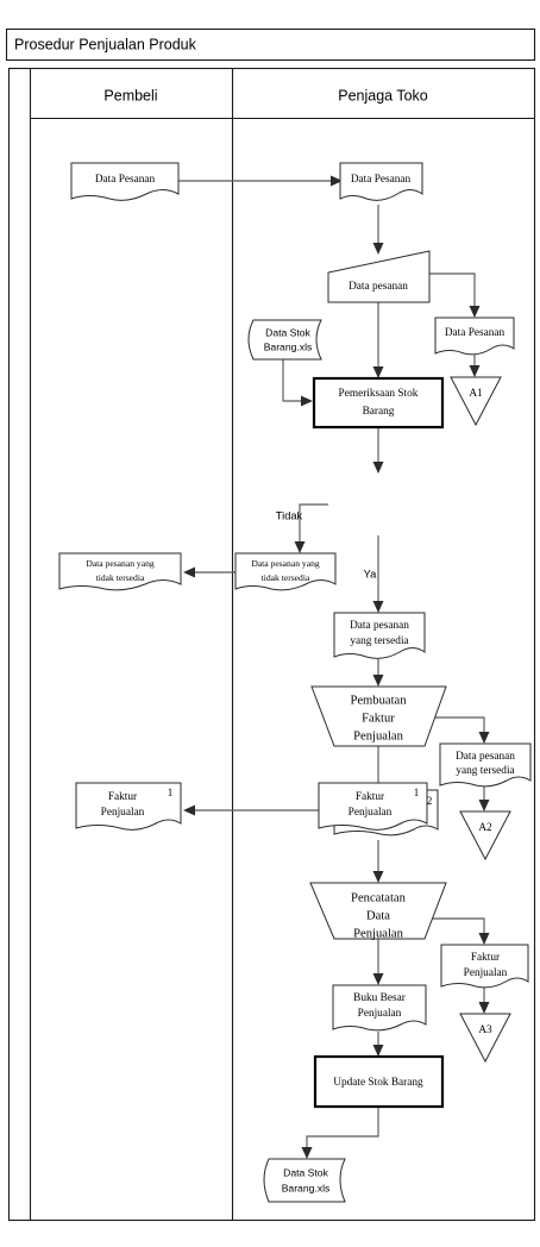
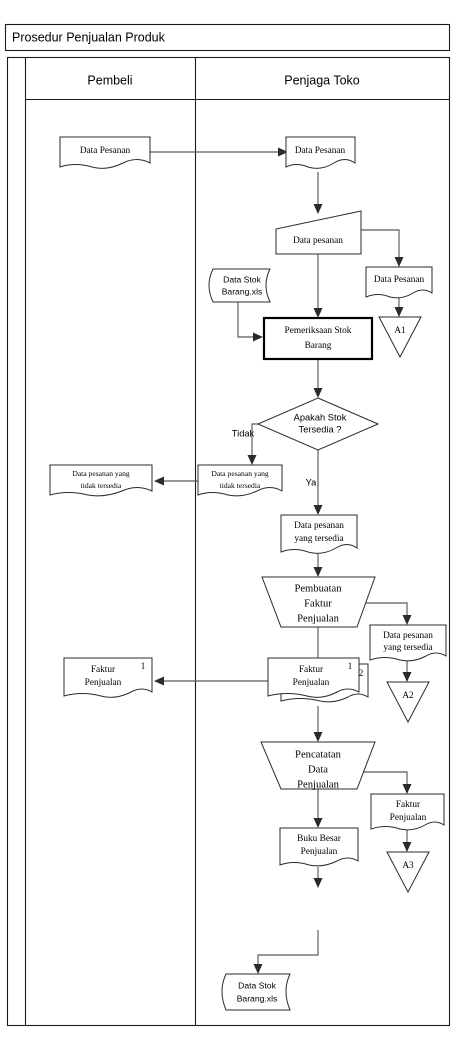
  Prosedur Penjualan Produk
  Pembeli
  Penjaga Toko
  Data Pesanan
  Data Pesanan
  Data pesanan
  Data Pesanan
  A1
  Data Stok
  Barang.xls
  Pemeriksaan Stok
  Barang
+ Apakah Stok
+ Tersedia ?
  Tidak
  Ya
  Data pesanan yang
  tidak tersedia
  Data pesanan yang
  tidak tersedia
  Data pesanan
  yang tersedia
  Pembuatan
  Faktur
  Penjualan
  Data pesanan
  yang tersedia
  A2
  2
  Faktur
  Penjualan
  1
  Faktur
  Penjualan
  1
  Pencatatan
  Data
  Penjualan
  Faktur
  Penjualan
  A3
  Buku Besar
  Penjualan
- Update Stok Barang
  Data Stok
  Barang.xls
